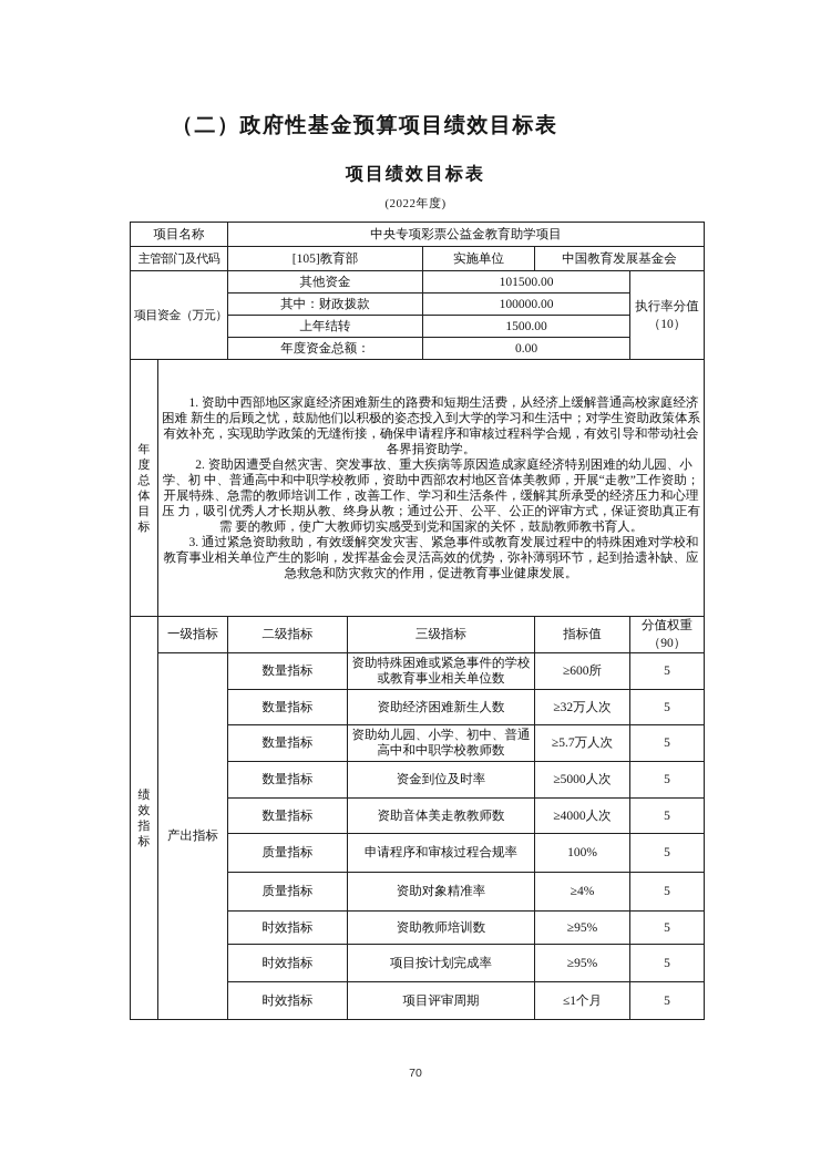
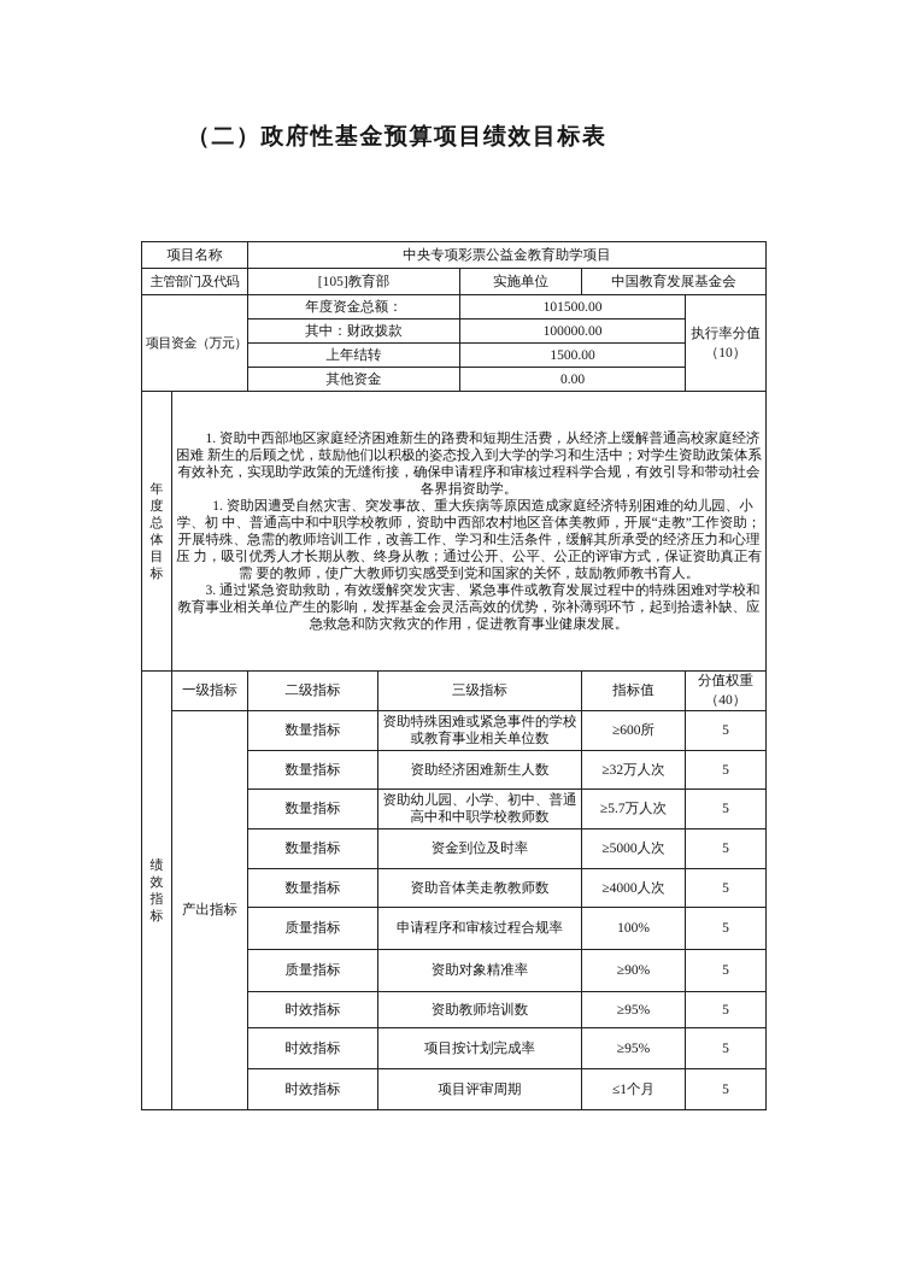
  （二）政府性基金预算项目绩效目标表
- 项目绩效目标表
- (2022年度)
  项目名称	中央专项彩票公益金教育助学项目
  主管部门及代码	[105]教育部	实施单位	中国教育发展基金会
- 项目资金（万元）	其他资金	101500.00	执行率分值 （10）
+ 项目资金（万元）	年度资金总额：	101500.00	执行率分值 （10）
  其中：财政拨款	100000.00
  上年结转	1500.00
- 年度资金总额：	0.00
+ 其他资金	0.00
- 年度总体目标	1. 资助中西部地区家庭经济困难新生的路费和短期生活费，从经济上缓解普通高校家庭经济困难 新生的后顾之忧，鼓励他们以积极的姿态投入到大学的学习和生活中；对学生资助政策体系有效补充，实现助学政策的无缝衔接，确保申请程序和审核过程科学合规，有效引导和带动社会各界捐资助学。 2. 资助因遭受自然灾害、突发事故、重大疾病等原因造成家庭经济特别困难的幼儿园、小学、初 中、普通高中和中职学校教师，资助中西部农村地区音体美教师，开展“走教”工作资助；开展特殊、急需的教师培训工作，改善工作、学习和生活条件，缓解其所承受的经济压力和心理压 力，吸引优秀人才长期从教、终身从教；通过公开、公平、公正的评审方式，保证资助真正有需 要的教师，使广大教师切实感受到党和国家的关怀，鼓励教师教书育人。 3. 通过紧急资助救助，有效缓解突发灾害、紧急事件或教育发展过程中的特殊困难对学校和教育事业相关单位产生的影响，发挥基金会灵活高效的优势，弥补薄弱环节，起到拾遗补缺、应急救急和防灾救灾的作用，促进教育事业健康发展。
+ 年度总体目标	1. 资助中西部地区家庭经济困难新生的路费和短期生活费，从经济上缓解普通高校家庭经济困难 新生的后顾之忧，鼓励他们以积极的姿态投入到大学的学习和生活中；对学生资助政策体系有效补充，实现助学政策的无缝衔接，确保申请程序和审核过程科学合规，有效引导和带动社会各界捐资助学。 1. 资助因遭受自然灾害、突发事故、重大疾病等原因造成家庭经济特别困难的幼儿园、小学、初 中、普通高中和中职学校教师，资助中西部农村地区音体美教师，开展“走教”工作资助；开展特殊、急需的教师培训工作，改善工作、学习和生活条件，缓解其所承受的经济压力和心理压 力，吸引优秀人才长期从教、终身从教；通过公开、公平、公正的评审方式，保证资助真正有需 要的教师，使广大教师切实感受到党和国家的关怀，鼓励教师教书育人。 3. 通过紧急资助救助，有效缓解突发灾害、紧急事件或教育发展过程中的特殊困难对学校和教育事业相关单位产生的影响，发挥基金会灵活高效的优势，弥补薄弱环节，起到拾遗补缺、应急救急和防灾救灾的作用，促进教育事业健康发展。
- 绩效指标	一级指标	二级指标	三级指标	指标值	分值权重 （90）
+ 绩效指标	一级指标	二级指标	三级指标	指标值	分值权重 （40）
  产出指标	数量指标	资助特殊困难或紧急事件的学校或教育事业相关单位数	≥600所	5
  数量指标	资助经济困难新生人数	≥32万人次	5
  数量指标	资助幼儿园、小学、初中、普通高中和中职学校教师数	≥5.7万人次	5
  数量指标	资金到位及时率	≥5000人次	5
  数量指标	资助音体美走教教师数	≥4000人次	5
  质量指标	申请程序和审核过程合规率	100%	5
- 质量指标	资助对象精准率	≥4%	5
+ 质量指标	资助对象精准率	≥90%	5
  时效指标	资助教师培训数	≥95%	5
  时效指标	项目按计划完成率	≥95%	5
  时效指标	项目评审周期	≤1个月	5
- 70
